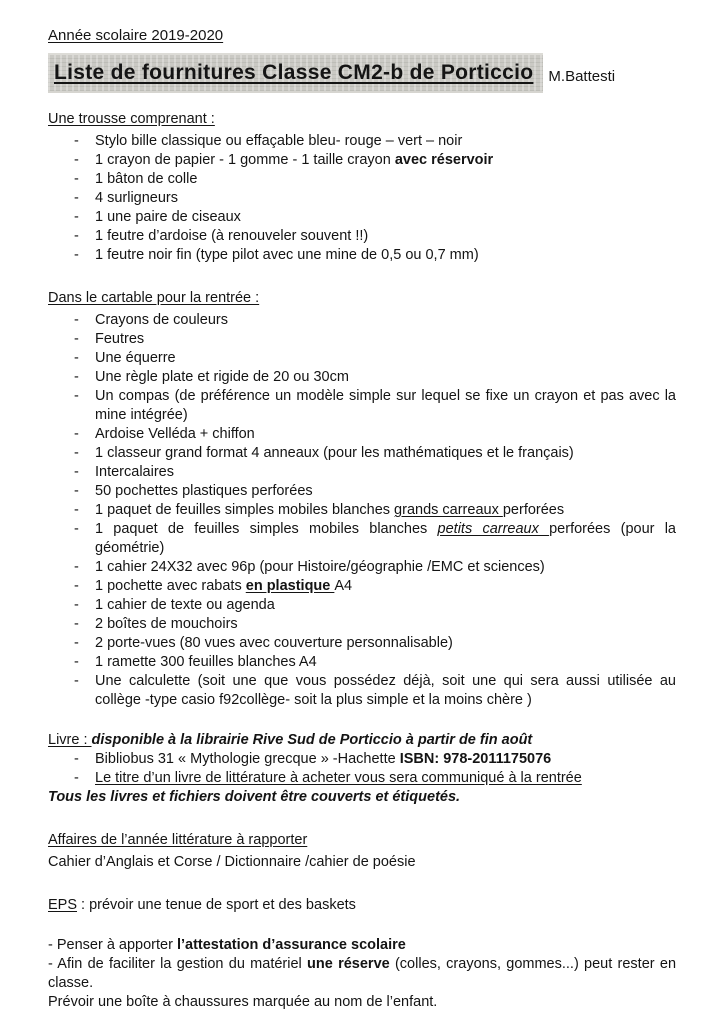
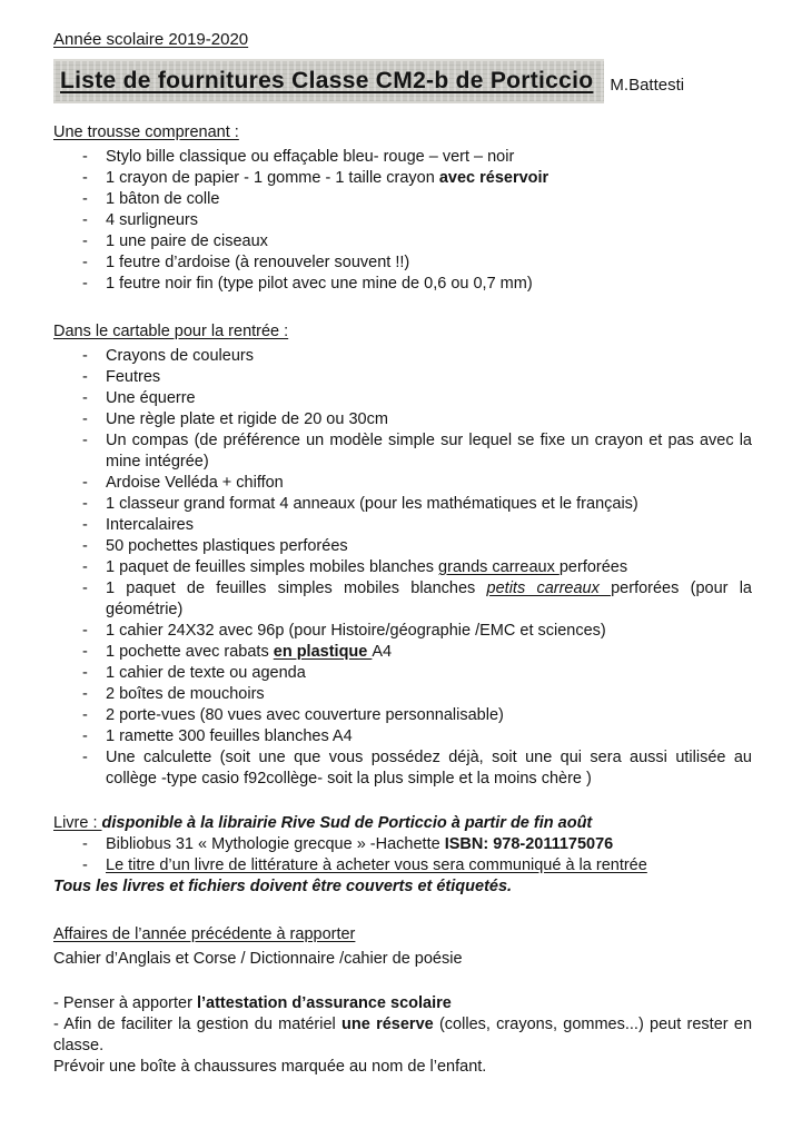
  Année scolaire 2019-2020
  Liste de fournitures Classe CM2-b de Porticcio
  M.Battesti
  Une trousse comprenant :
  -
  Stylo bille classique ou effaçable bleu- rouge – vert – noir
  -
  1 crayon de papier - 1 gomme - 1 taille crayon avec réservoir
  -
  1 bâton de colle
  -
  4 surligneurs
  -
  1 une paire de ciseaux
  -
  1 feutre d’ardoise (à renouveler souvent !!)
  -
- 1 feutre noir fin (type pilot avec une mine de 0,5 ou 0,7 mm)
+ 1 feutre noir fin (type pilot avec une mine de 0,6 ou 0,7 mm)
  Dans le cartable pour la rentrée :
  -
  Crayons de couleurs
  -
  Feutres
  -
  Une équerre
  -
  Une règle plate et rigide de 20 ou 30cm
  -
  Un compas (de préférence un modèle simple sur lequel se fixe un crayon et pas avec la mine intégrée)
  -
  Ardoise Velléda + chiffon
  -
  1 classeur grand format 4 anneaux (pour les mathématiques et le français)
  -
  Intercalaires
  -
  50 pochettes plastiques perforées
  -
  1 paquet de feuilles simples mobiles blanches grands carreaux perforées
  -
  1 paquet de feuilles simples mobiles blanches petits carreaux perforées (pour la géométrie)
  -
  1 cahier 24X32 avec 96p (pour Histoire/géographie /EMC et sciences)
  -
  1 pochette avec rabats en plastique A4
  -
  1 cahier de texte ou agenda
  -
  2 boîtes de mouchoirs
  -
  2 porte-vues (80 vues avec couverture personnalisable)
  -
  1 ramette 300 feuilles blanches A4
  -
  Une calculette (soit une que vous possédez déjà, soit une qui sera aussi utilisée au collège -type casio f92collège- soit la plus simple et la moins chère )
  Livre : disponible à la librairie Rive Sud de Porticcio à partir de fin août
  -
  Bibliobus 31 « Mythologie grecque » -Hachette ISBN: 978-2011175076
  -
  Le titre d’un livre de littérature à acheter vous sera communiqué à la rentrée
  Tous les livres et fichiers doivent être couverts et étiquetés.
- Affaires de l’année littérature à rapporter
+ Affaires de l’année précédente à rapporter
  Cahier d’Anglais et Corse / Dictionnaire /cahier de poésie
- EPS : prévoir une tenue de sport et des baskets
  - Penser à apporter l’attestation d’assurance scolaire
  - Afin de faciliter la gestion du matériel une réserve (colles, crayons, gommes...) peut rester en classe.
  Prévoir une boîte à chaussures marquée au nom de l’enfant.
